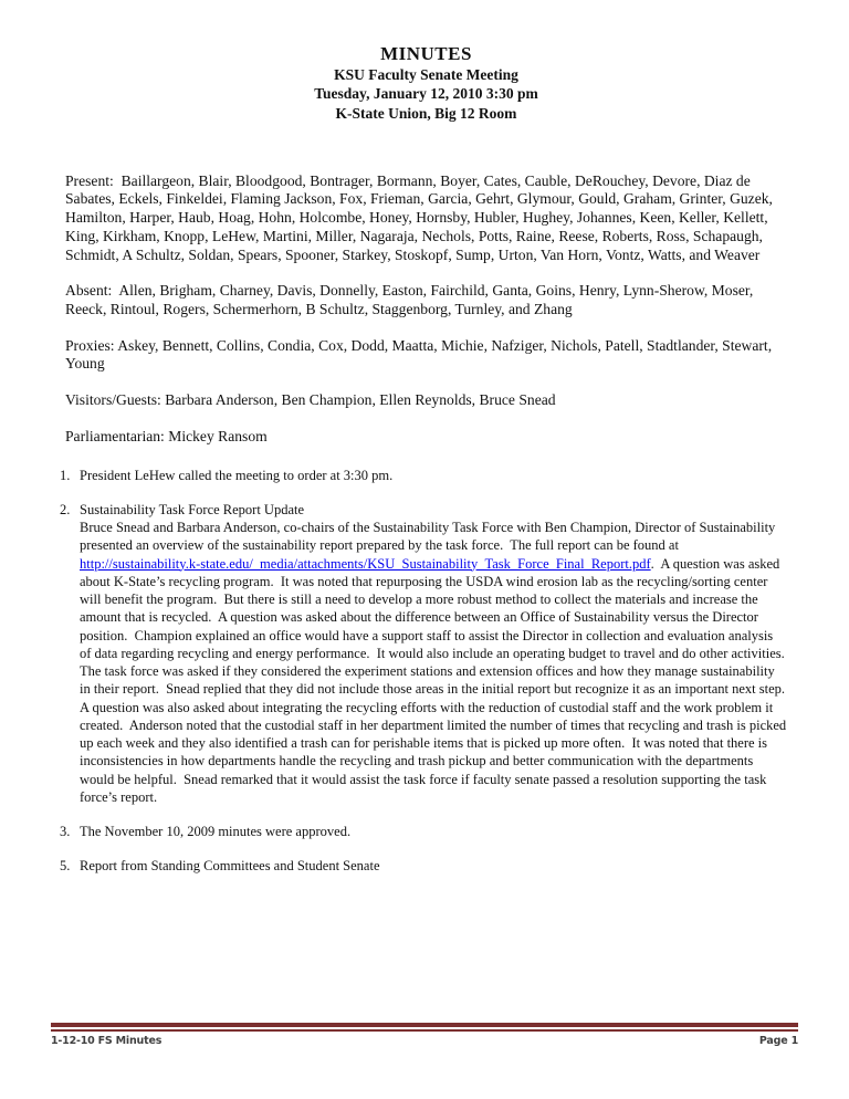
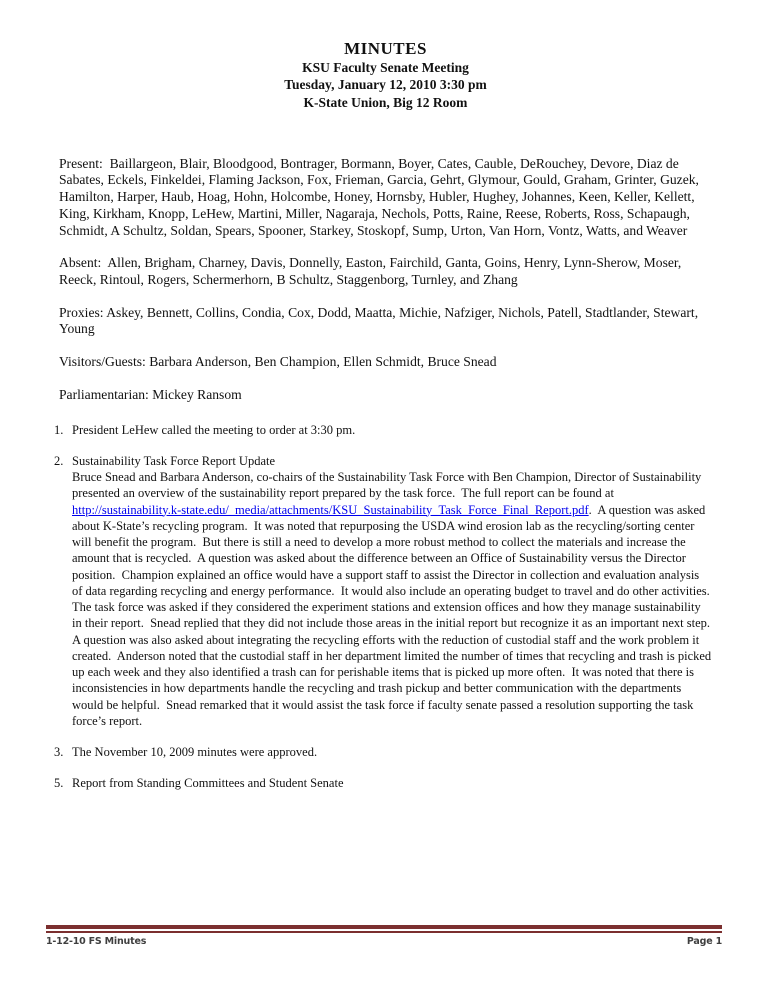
  MINUTES
  KSU Faculty Senate Meeting
  Tuesday, January 12, 2010 3:30 pm
  K-State Union, Big 12 Room
  Present: Baillargeon, Blair, Bloodgood, Bontrager, Bormann, Boyer, Cates, Cauble, DeRouchey, Devore, Diaz de Sabates, Eckels, Finkeldei, Flaming Jackson, Fox, Frieman, Garcia, Gehrt, Glymour, Gould, Graham, Grinter, Guzek, Hamilton, Harper, Haub, Hoag, Hohn, Holcombe, Honey, Hornsby, Hubler, Hughey, Johannes, Keen, Keller, Kellett, King, Kirkham, Knopp, LeHew, Martini, Miller, Nagaraja, Nechols, Potts, Raine, Reese, Roberts, Ross, Schapaugh, Schmidt, A Schultz, Soldan, Spears, Spooner, Starkey, Stoskopf, Sump, Urton, Van Horn, Vontz, Watts, and Weaver
  Absent: Allen, Brigham, Charney, Davis, Donnelly, Easton, Fairchild, Ganta, Goins, Henry, Lynn-Sherow, Moser, Reeck, Rintoul, Rogers, Schermerhorn, B Schultz, Staggenborg, Turnley, and Zhang
  Proxies: Askey, Bennett, Collins, Condia, Cox, Dodd, Maatta, Michie, Nafziger, Nichols, Patell, Stadtlander, Stewart, Young
- Visitors/Guests: Barbara Anderson, Ben Champion, Ellen Reynolds, Bruce Snead
+ Visitors/Guests: Barbara Anderson, Ben Champion, Ellen Schmidt, Bruce Snead
  Parliamentarian: Mickey Ransom
  1.
  President LeHew called the meeting to order at 3:30 pm.
  2.
  Sustainability Task Force Report Update
  Bruce Snead and Barbara Anderson, co-chairs of the Sustainability Task Force with Ben Champion, Director of Sustainability presented an overview of the sustainability report prepared by the task force. The full report can be found at http://sustainability.k-state.edu/_media/attachments/KSU_Sustainability_Task_Force_Final_Report.pdf. A question was asked about K-State’s recycling program. It was noted that repurposing the USDA wind erosion lab as the recycling/sorting center will benefit the program. But there is still a need to develop a more robust method to collect the materials and increase the amount that is recycled. A question was asked about the difference between an Office of Sustainability versus the Director position. Champion explained an office would have a support staff to assist the Director in collection and evaluation analysis of data regarding recycling and energy performance. It would also include an operating budget to travel and do other activities. The task force was asked if they considered the experiment stations and extension offices and how they manage sustainability in their report. Snead replied that they did not include those areas in the initial report but recognize it as an important next step. A question was also asked about integrating the recycling efforts with the reduction of custodial staff and the work problem it created. Anderson noted that the custodial staff in her department limited the number of times that recycling and trash is picked up each week and they also identified a trash can for perishable items that is picked up more often. It was noted that there is inconsistencies in how departments handle the recycling and trash pickup and better communication with the departments would be helpful. Snead remarked that it would assist the task force if faculty senate passed a resolution supporting the task force’s report.
  3.
  The November 10, 2009 minutes were approved.
  5.
  Report from Standing Committees and Student Senate
  1-12-10 FS Minutes
  Page 1
